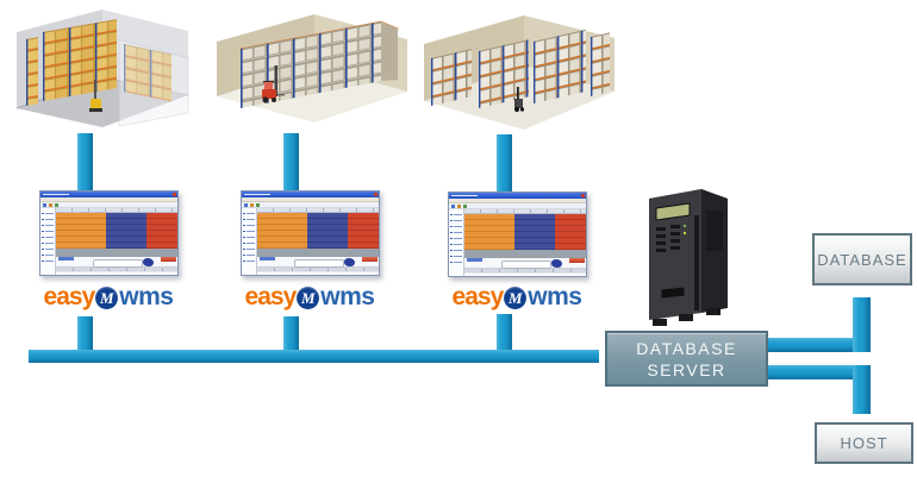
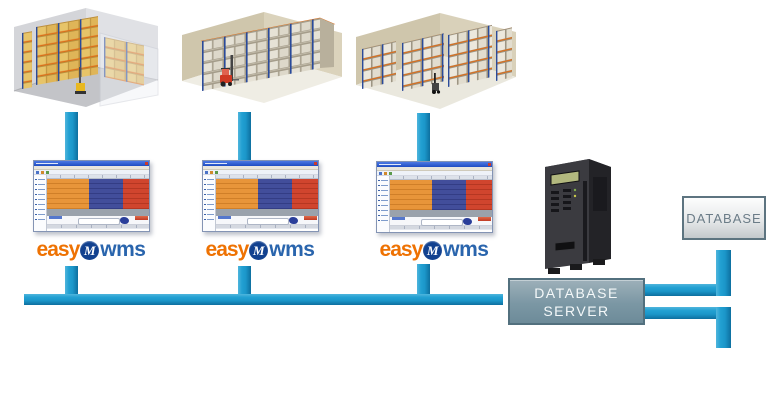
  easy
  M
  wms
  easy
  M
  wms
  easy
  M
  wms
  DATABASE
  SERVER
  DATABASE
- HOST
